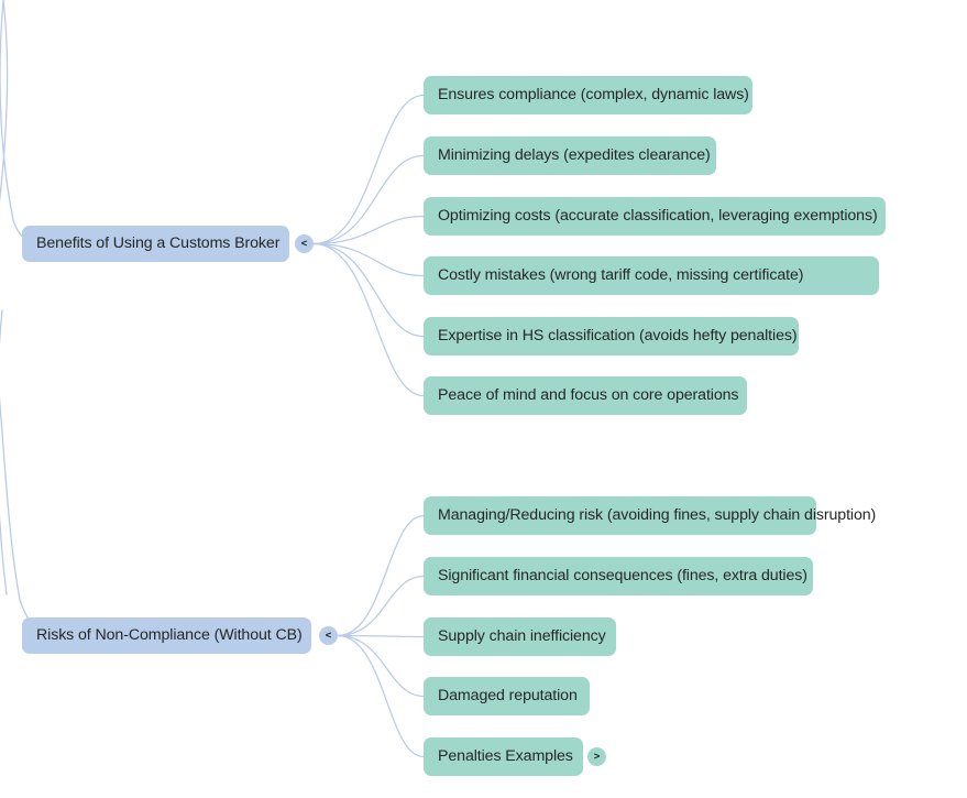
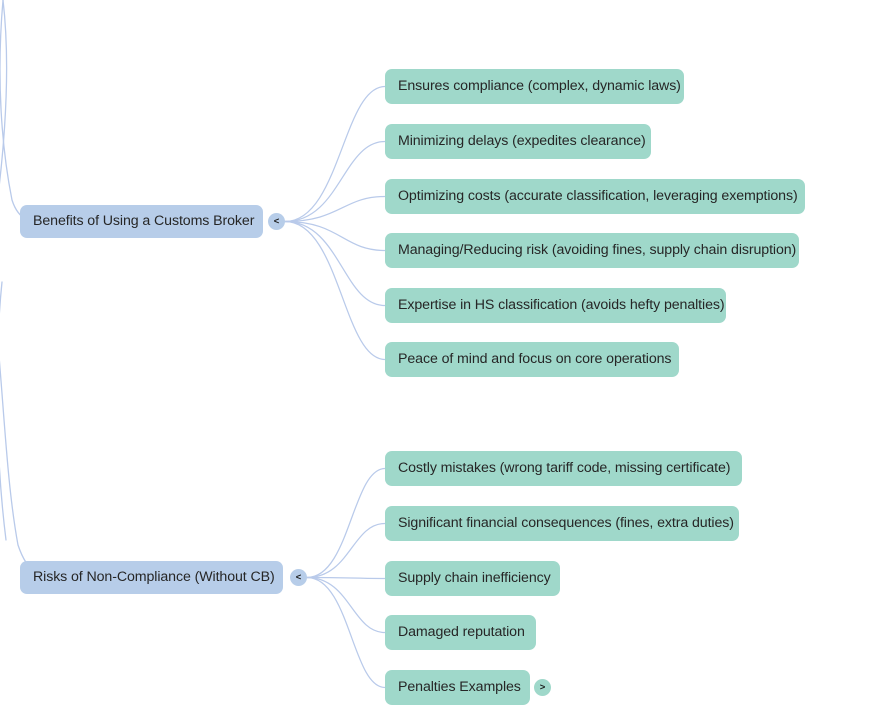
  Benefits of Using a Customs Broker
  <
  Ensures compliance (complex, dynamic laws)
  Minimizing delays (expedites clearance)
  Optimizing costs (accurate classification, leveraging exemptions)
- Costly mistakes (wrong tariff code, missing certificate)
+ Managing/Reducing risk (avoiding fines, supply chain disruption)
  Expertise in HS classification (avoids hefty penalties)
  Peace of mind and focus on core operations
  Risks of Non-Compliance (Without CB)
  <
- Managing/Reducing risk (avoiding fines, supply chain disruption)
+ Costly mistakes (wrong tariff code, missing certificate)
  Significant financial consequences (fines, extra duties)
  Supply chain inefficiency
  Damaged reputation
  Penalties Examples
  >
